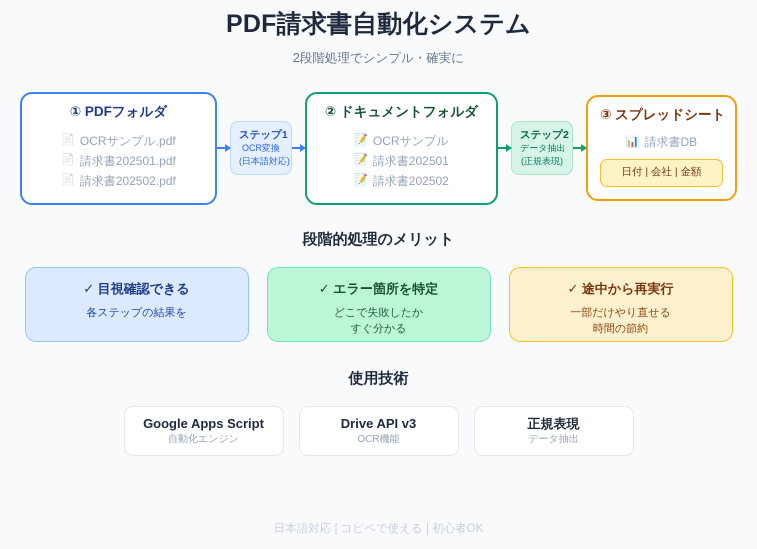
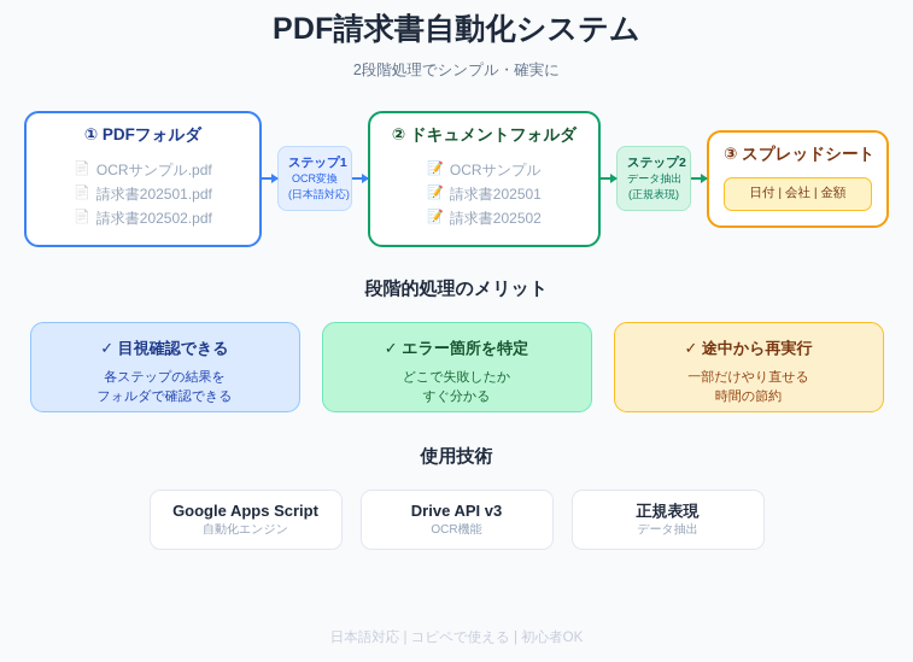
  PDF請求書自動化システム
  2段階処理でシンプル・確実に
  ① PDFフォルダ
  📄
  OCRサンプル.pdf
  📄
  請求書202501.pdf
  📄
  請求書202502.pdf
  ステップ1
  OCR変換
  (日本語対応)
  ② ドキュメントフォルダ
  📝
  OCRサンプル
  📝
  請求書202501
  📝
  請求書202502
  ステップ2
  データ抽出
  (正規表現)
  ③ スプレッドシート
- 📊
- 請求書DB
  日付 | 会社 | 金額
  段階的処理のメリット
  ✓ 目視確認できる
  各ステップの結果を
+ フォルダで確認できる
  ✓ エラー箇所を特定
  どこで失敗したか
  すぐ分かる
  ✓ 途中から再実行
  一部だけやり直せる
  時間の節約
  使用技術
  Google Apps Script
  自動化エンジン
  Drive API v3
  OCR機能
  正規表現
  データ抽出
  日本語対応 | コピペで使える | 初心者OK
